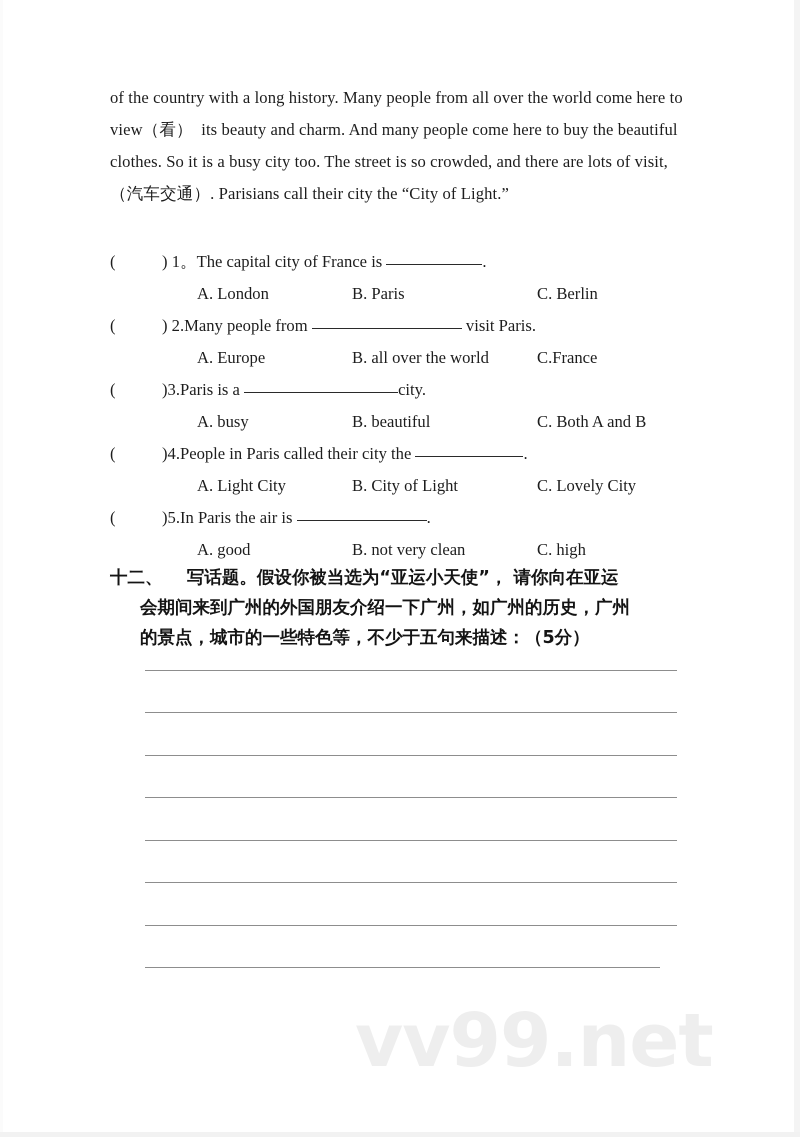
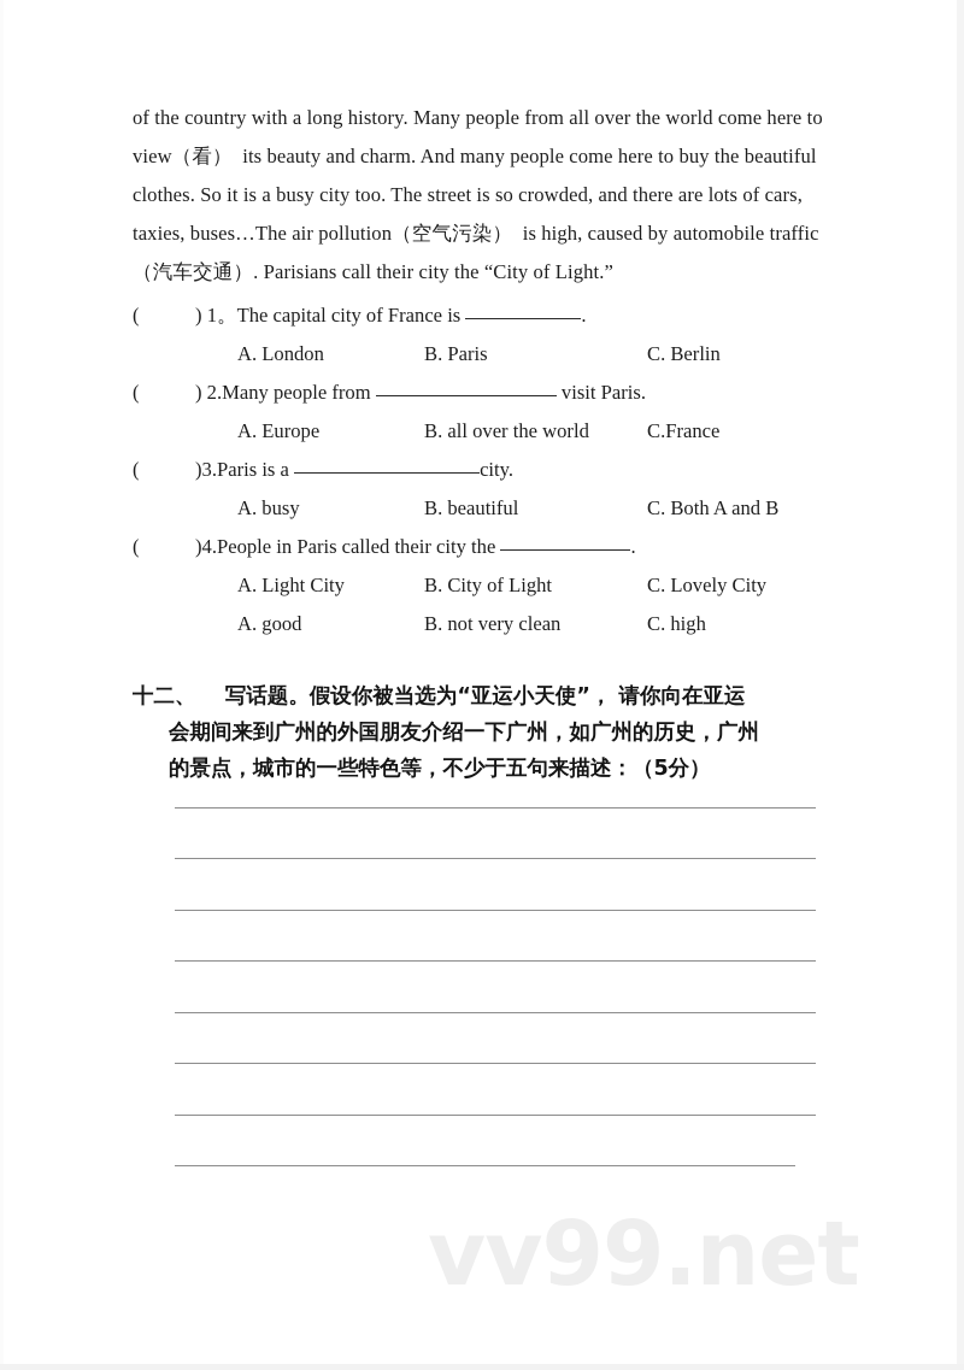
  of the country with a long history. Many people from all over the world come here to
  view（看） its beauty and charm. And many people come here to buy the beautiful
- clothes. So it is a busy city too. The street is so crowded, and there are lots of visit,
+ clothes. So it is a busy city too. The street is so crowded, and there are lots of cars,
+ taxies, buses…The air pollution（空气污染） is high, caused by automobile traffic
  （汽车交通）. Parisians call their city the “City of Light.”
  ( ) 1。The capital city of France is .
  A. London
  B. Paris
  C. Berlin
  ( ) 2.Many people from visit Paris.
  A. Europe
  B. all over the world
  C.France
  ( )3.Paris is a city.
  A. busy
  B. beautiful
  C. Both A and B
  ( )4.People in Paris called their city the .
  A. Light City
  B. City of Light
  C. Lovely City
- ( )5.In Paris the air is .
  A. good
  B. not very clean
  C. high
  十二、 写话题。假设你被当选为“亚运小天使”， 请你向在亚运
  会期间来到广州的外国朋友介绍一下广州，如广州的历史，广州
  的景点，城市的一些特色等，不少于五句来描述：（5分）
